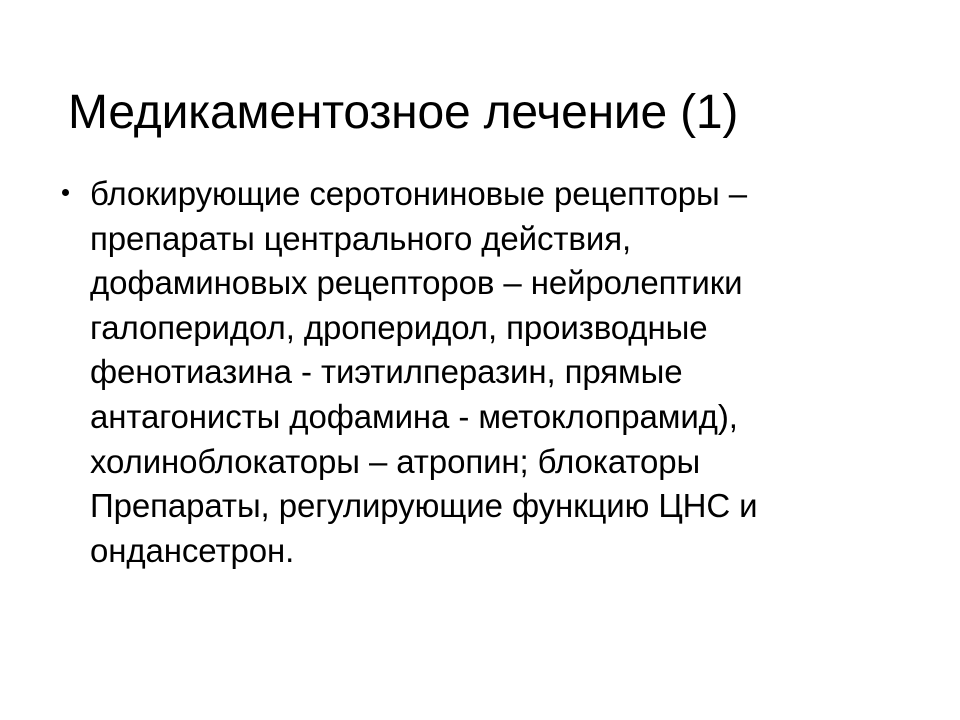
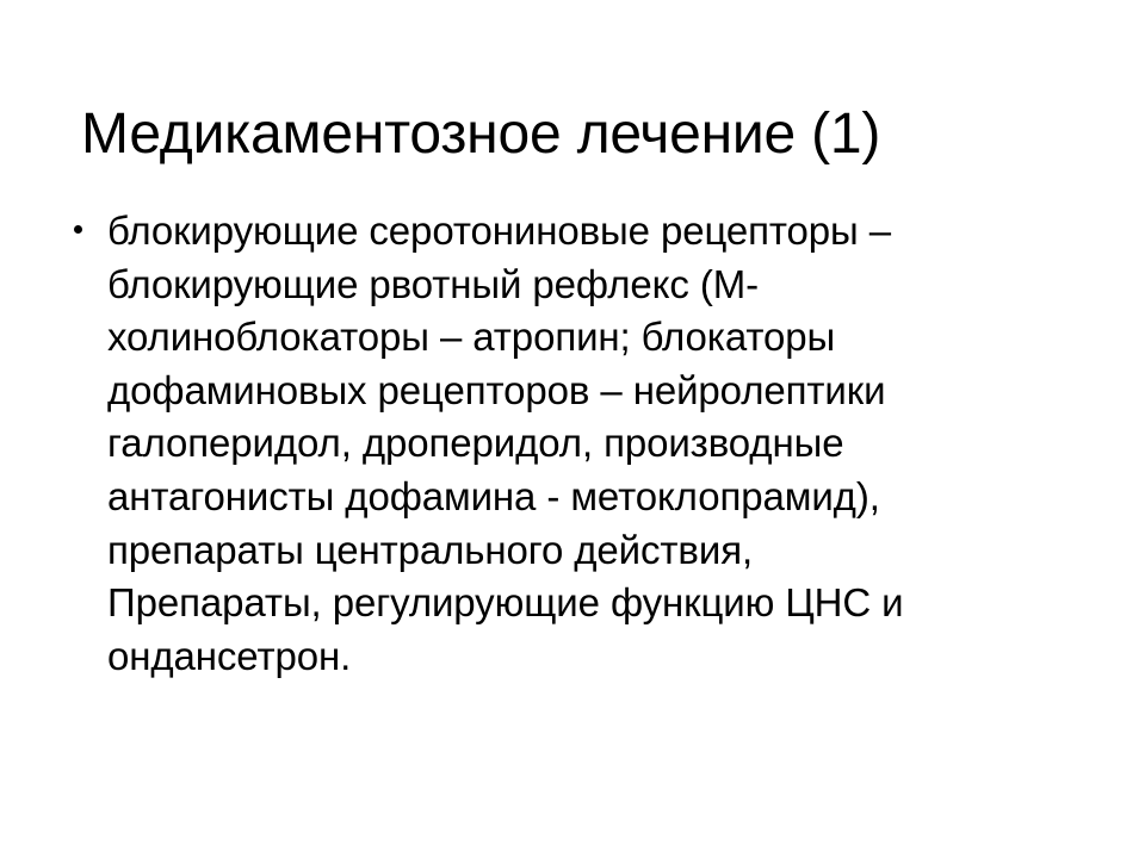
  Медикаментозное лечение (1)
  блокирующие серотониновые рецепторы –
+ блокирующие рвотный рефлекс (М-
- препараты центрального действия,
+ холиноблокаторы – атропин; блокаторы
  дофаминовых рецепторов – нейролептики
  галоперидол, дроперидол, производные
- фенотиазина - тиэтилперазин, прямые
  антагонисты дофамина - метоклопрамид),
- холиноблокаторы – атропин; блокаторы
+ препараты центрального действия,
  Препараты, регулирующие функцию ЦНС и
  ондансетрон.
